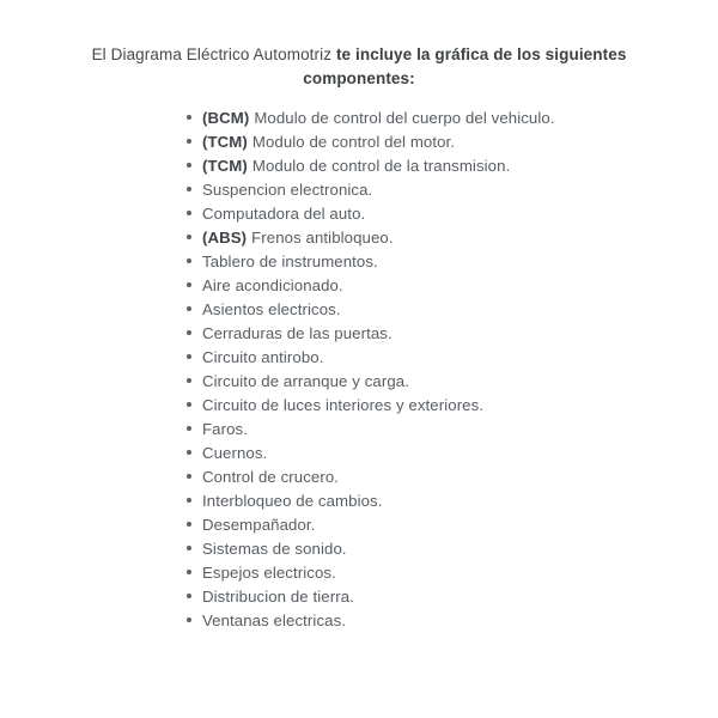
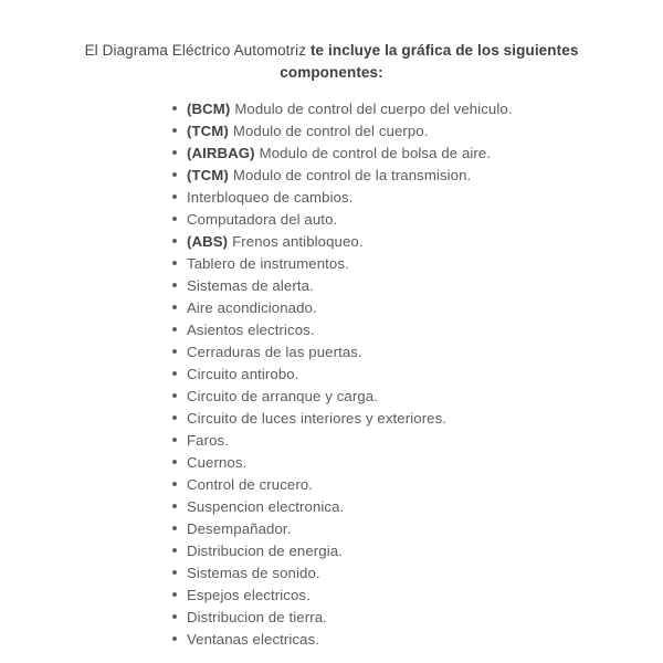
  El Diagrama Eléctrico Automotriz te incluye la gráfica de los siguientes
  componentes:
  (BCM) Modulo de control del cuerpo del vehiculo.
- (TCM) Modulo de control del motor.
+ (TCM) Modulo de control del cuerpo.
+ (AIRBAG) Modulo de control de bolsa de aire.
  (TCM) Modulo de control de la transmision.
- Suspencion electronica.
+ Interbloqueo de cambios.
  Computadora del auto.
  (ABS) Frenos antibloqueo.
  Tablero de instrumentos.
+ Sistemas de alerta.
  Aire acondicionado.
  Asientos electricos.
  Cerraduras de las puertas.
  Circuito antirobo.
  Circuito de arranque y carga.
  Circuito de luces interiores y exteriores.
  Faros.
  Cuernos.
  Control de crucero.
- Interbloqueo de cambios.
+ Suspencion electronica.
  Desempañador.
+ Distribucion de energia.
  Sistemas de sonido.
  Espejos electricos.
  Distribucion de tierra.
  Ventanas electricas.
